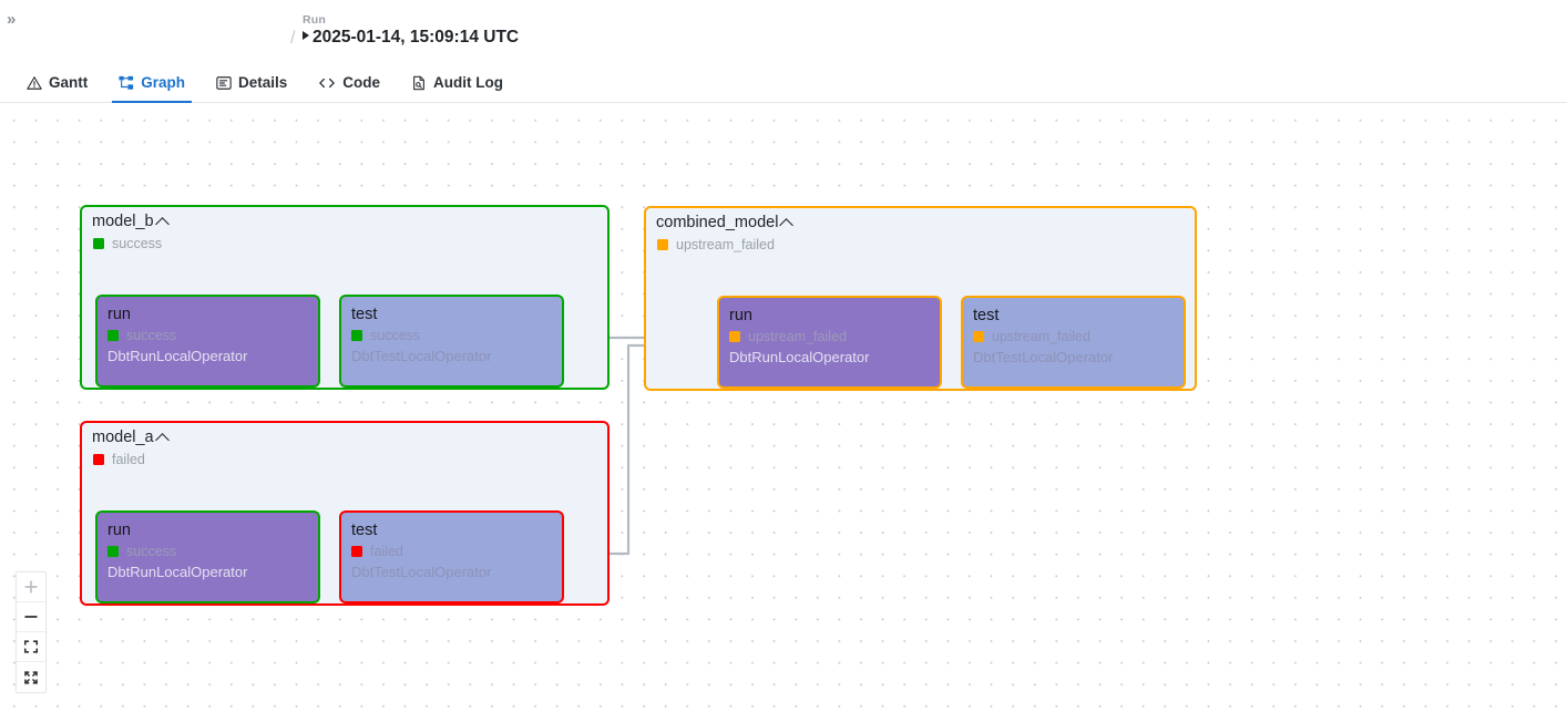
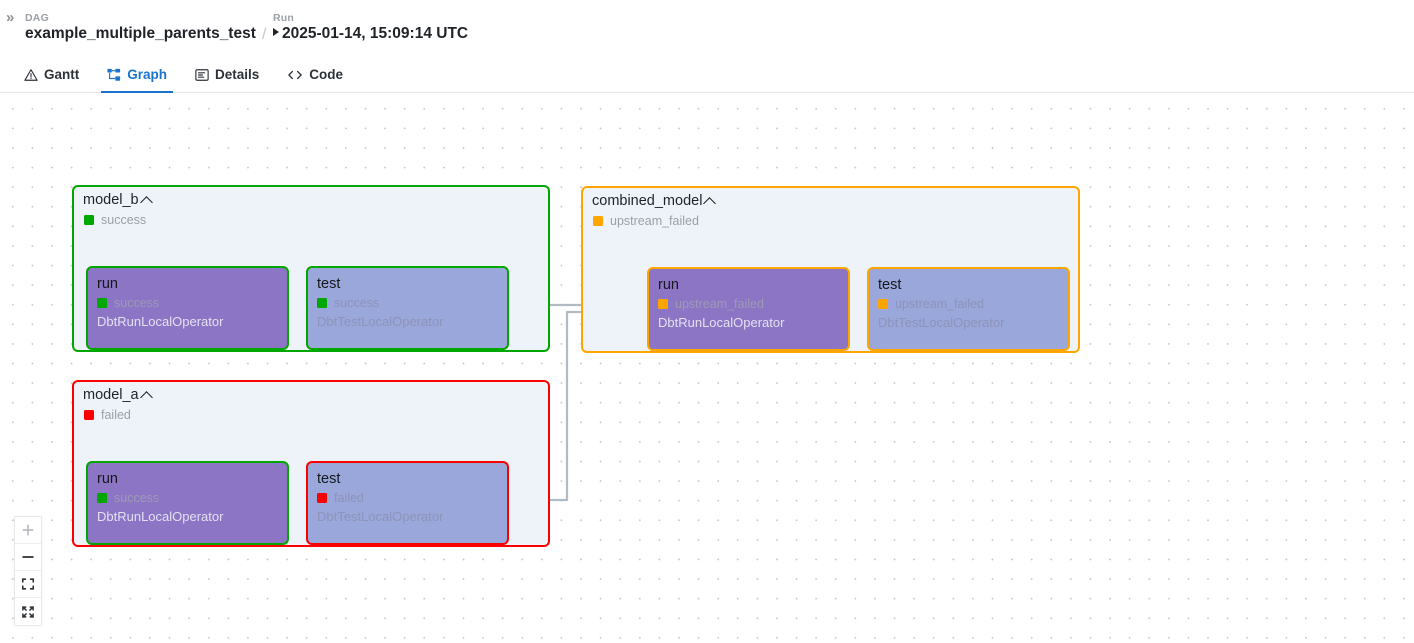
  »
+ DAG
+ example_multiple_parents_test
  /
  Run
  2025-01-14, 15:09:14 UTC
  Gantt
  Graph
  Details
  Code
- Audit Log
  model_b
  success
  run
  success
  DbtRunLocalOperator
  test
  success
  DbtTestLocalOperator
  combined_model
  upstream_failed
  run
  upstream_failed
  DbtRunLocalOperator
  test
  upstream_failed
  DbtTestLocalOperator
  model_a
  failed
  run
  success
  DbtRunLocalOperator
  test
  failed
  DbtTestLocalOperator
